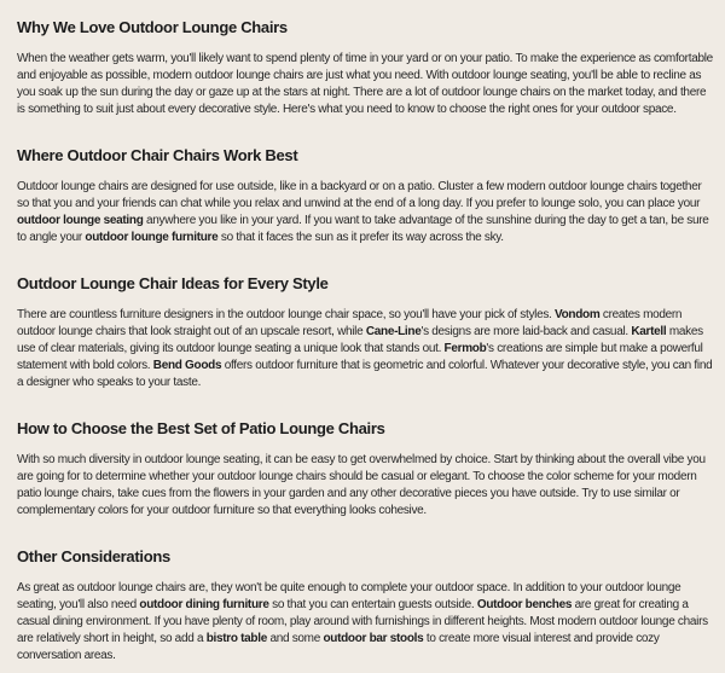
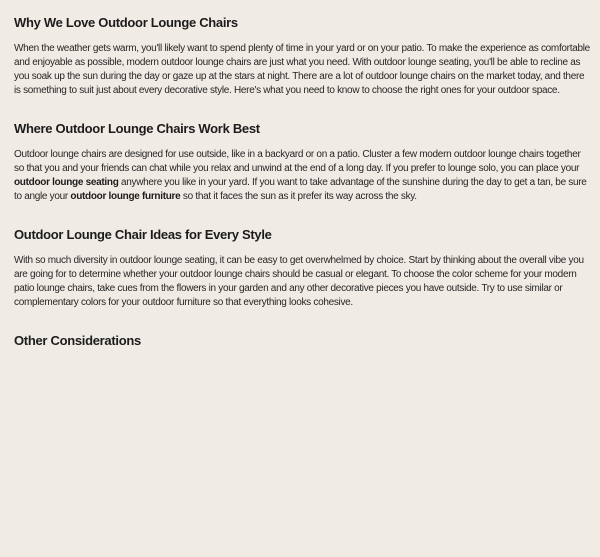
  Why We Love Outdoor Lounge Chairs
  When the weather gets warm, you'll likely want to spend plenty of time in your yard or on your patio. To make the experience as comfortable and enjoyable as possible, modern outdoor lounge chairs are just what you need. With outdoor lounge seating, you'll be able to recline as you soak up the sun during the day or gaze up at the stars at night. There are a lot of outdoor lounge chairs on the market today, and there is something to suit just about every decorative style. Here's what you need to know to choose the right ones for your outdoor space.
- Where Outdoor Chair Chairs Work Best
+ Where Outdoor Lounge Chairs Work Best
  Outdoor lounge chairs are designed for use outside, like in a backyard or on a patio. Cluster a few modern outdoor lounge chairs together so that you and your friends can chat while you relax and unwind at the end of a long day. If you prefer to lounge solo, you can place your outdoor lounge seating anywhere you like in your yard. If you want to take advantage of the sunshine during the day to get a tan, be sure to angle your outdoor lounge furniture so that it faces the sun as it prefer its way across the sky.
  Outdoor Lounge Chair Ideas for Every Style
- There are countless furniture designers in the outdoor lounge chair space, so you'll have your pick of styles. Vondom creates modern outdoor lounge chairs that look straight out of an upscale resort, while Cane-Line's designs are more laid-back and casual. Kartell makes use of clear materials, giving its outdoor lounge seating a unique look that stands out. Fermob's creations are simple but make a powerful statement with bold colors. Bend Goods offers outdoor furniture that is geometric and colorful. Whatever your decorative style, you can find a designer who speaks to your taste.
- How to Choose the Best Set of Patio Lounge Chairs
  With so much diversity in outdoor lounge seating, it can be easy to get overwhelmed by choice. Start by thinking about the overall vibe you are going for to determine whether your outdoor lounge chairs should be casual or elegant. To choose the color scheme for your modern patio lounge chairs, take cues from the flowers in your garden and any other decorative pieces you have outside. Try to use similar or complementary colors for your outdoor furniture so that everything looks cohesive.
  Other Considerations
- As great as outdoor lounge chairs are, they won't be quite enough to complete your outdoor space. In addition to your outdoor lounge seating, you'll also need outdoor dining furniture so that you can entertain guests outside. Outdoor benches are great for creating a casual dining environment. If you have plenty of room, play around with furnishings in different heights. Most modern outdoor lounge chairs are relatively short in height, so add a bistro table and some outdoor bar stools to create more visual interest and provide cozy conversation areas.
